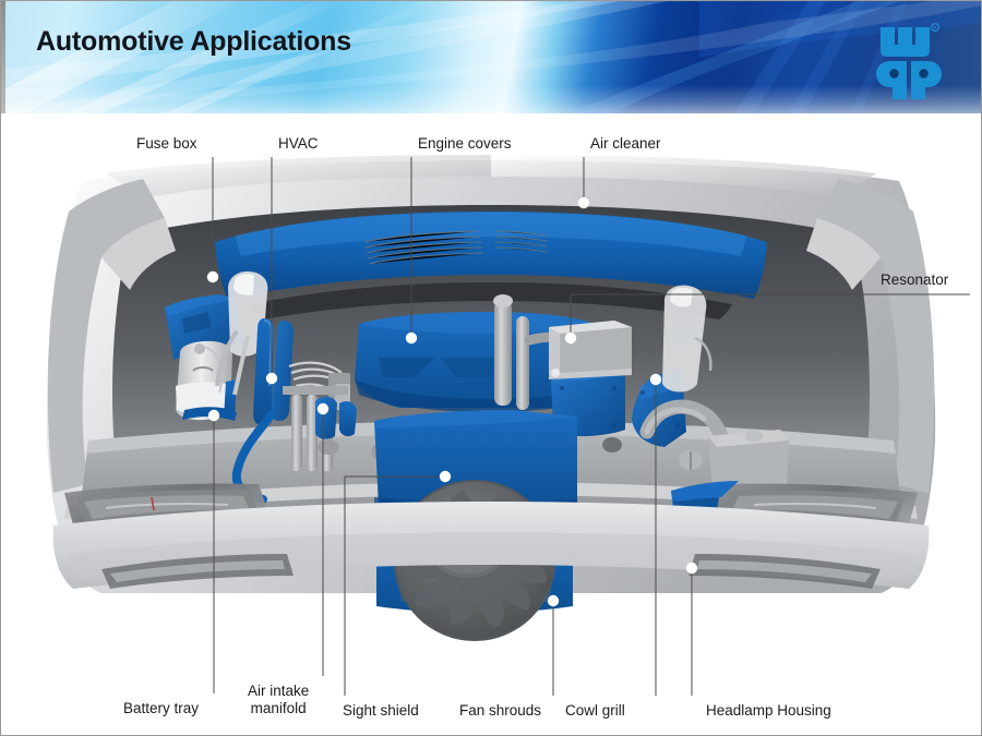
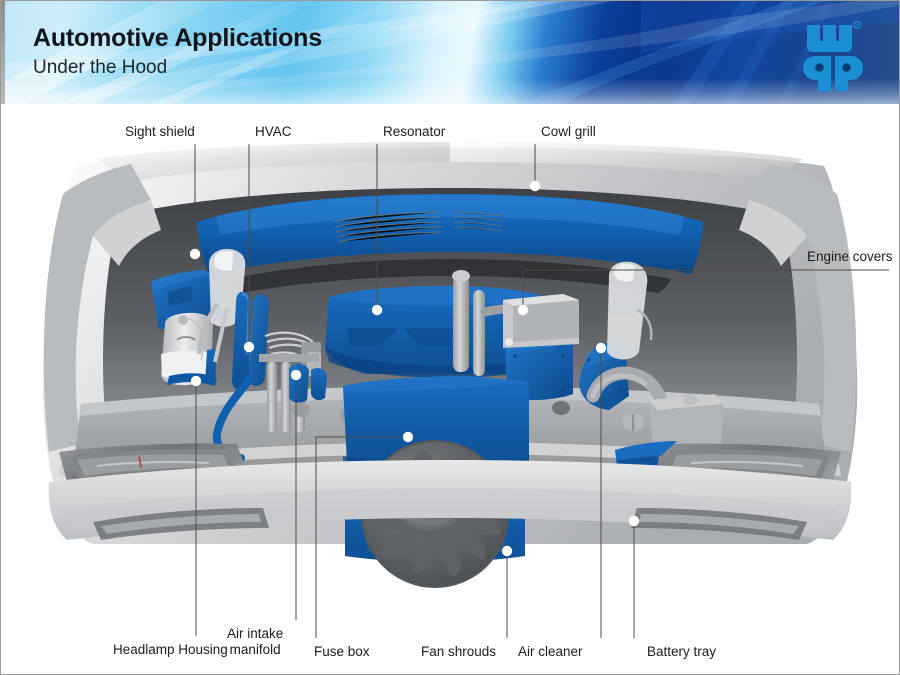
  Automotive Applications
+ Under the Hood
- Fuse box
+ Sight shield
  HVAC
- Engine covers
+ Resonator
- Air cleaner
+ Cowl grill
- Resonator
+ Engine covers
- Battery tray
+ Headlamp Housing
  Air intake
  manifold
- Sight shield
+ Fuse box
  Fan shrouds
- Cowl grill
+ Air cleaner
- Headlamp Housing
+ Battery tray
